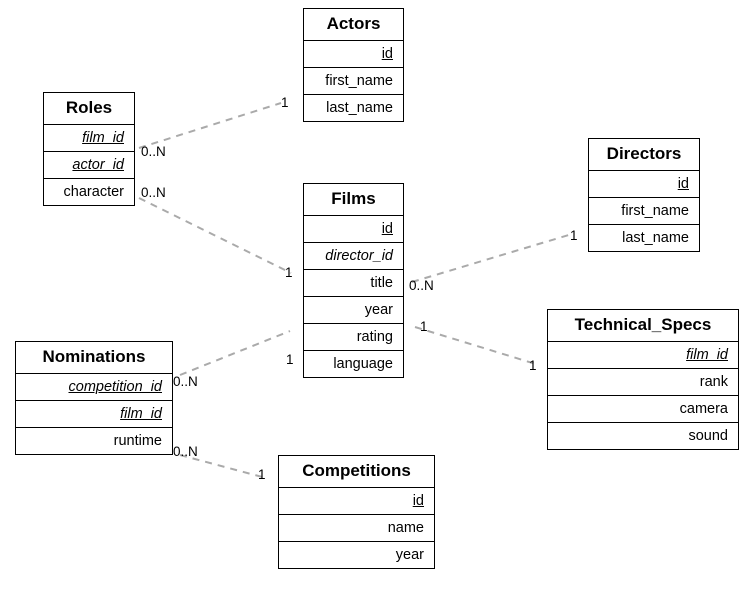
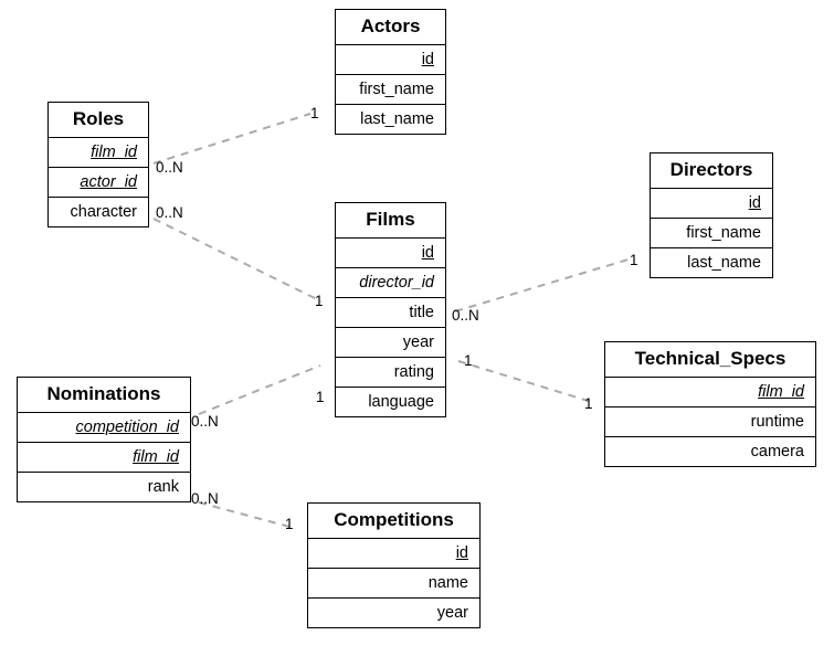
  Actors
  id
  first_name
  last_name
  Roles
  film_id
  actor_id
  character
  Films
  id
  director_id
  title
  year
  rating
  language
  Directors
  id
  first_name
  last_name
  Technical_Specs
  film_id
- rank
+ runtime
  camera
- sound
  Nominations
  competition_id
  film_id
- runtime
+ rank
  Competitions
  id
  name
  year
  0..N
  1
  0..N
  1
  0..N
  1
  1
  1
  0..N
  1
  0..N
  1
